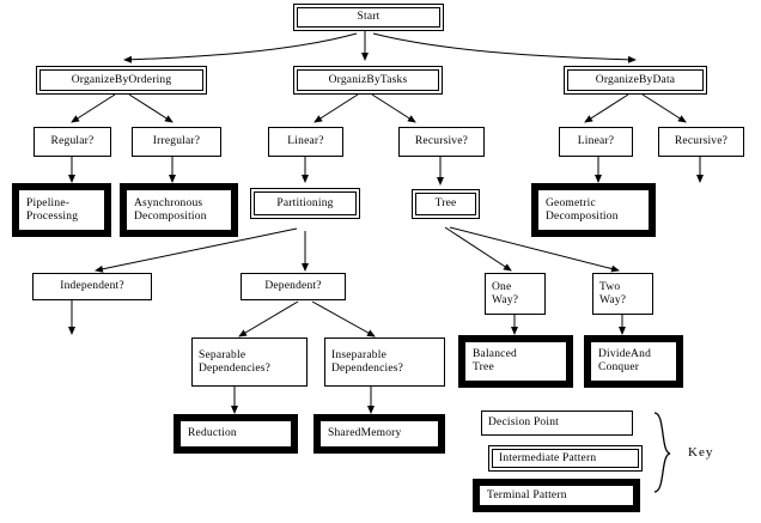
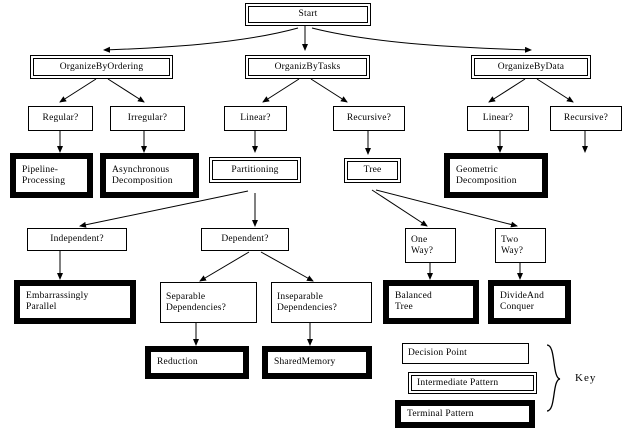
  Start
  OrganizeByOrdering
  OrganizByTasks
  OrganizeByData
  Regular?
  Irregular?
  Linear?
  Recursive?
  Linear?
  Recursive?
  Pipeline-
  Processing
  Asynchronous
  Decomposition
  Partitioning
  Tree
  Geometric
  Decomposition
  Independent?
  Dependent?
  One
  Way?
  Two
  Way?
+ Embarrassingly
+ Parallel
  Separable
  Dependencies?
  Inseparable
  Dependencies?
  Balanced
  Tree
  DivideAnd
  Conquer
  Reduction
  SharedMemory
  Decision Point
  Intermediate Pattern
  Terminal Pattern
  Key
